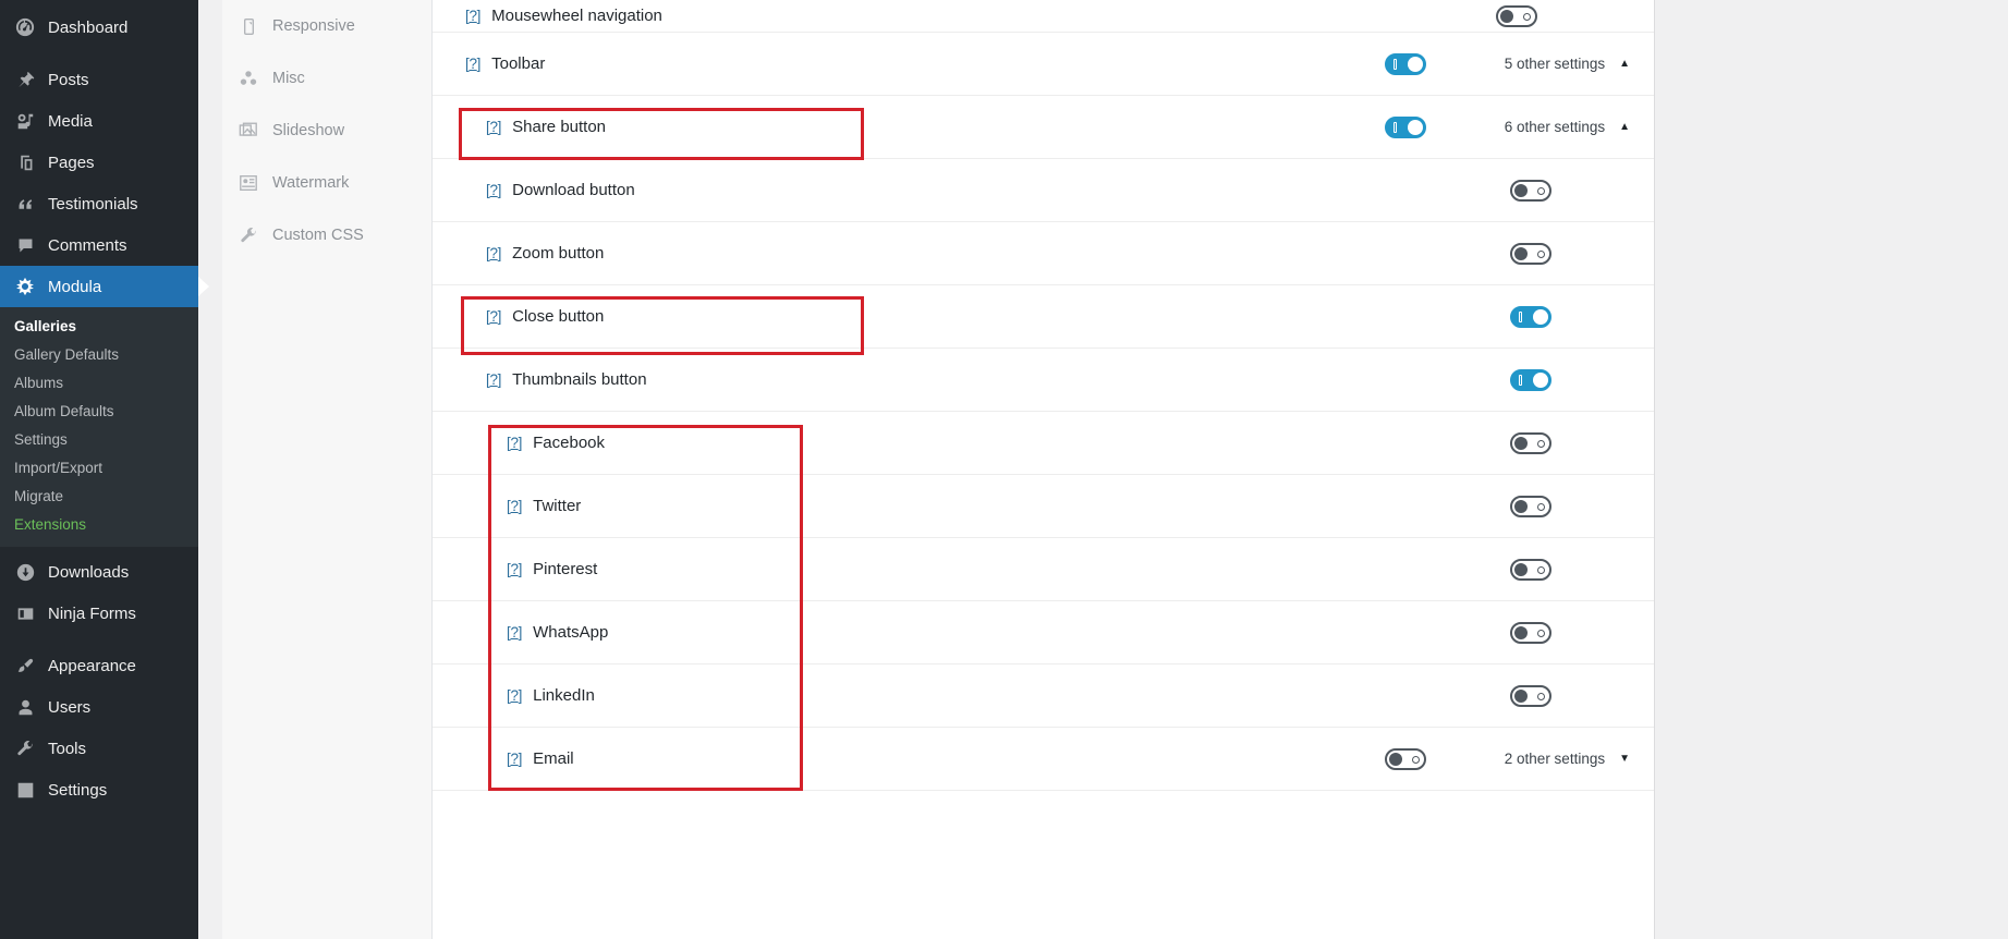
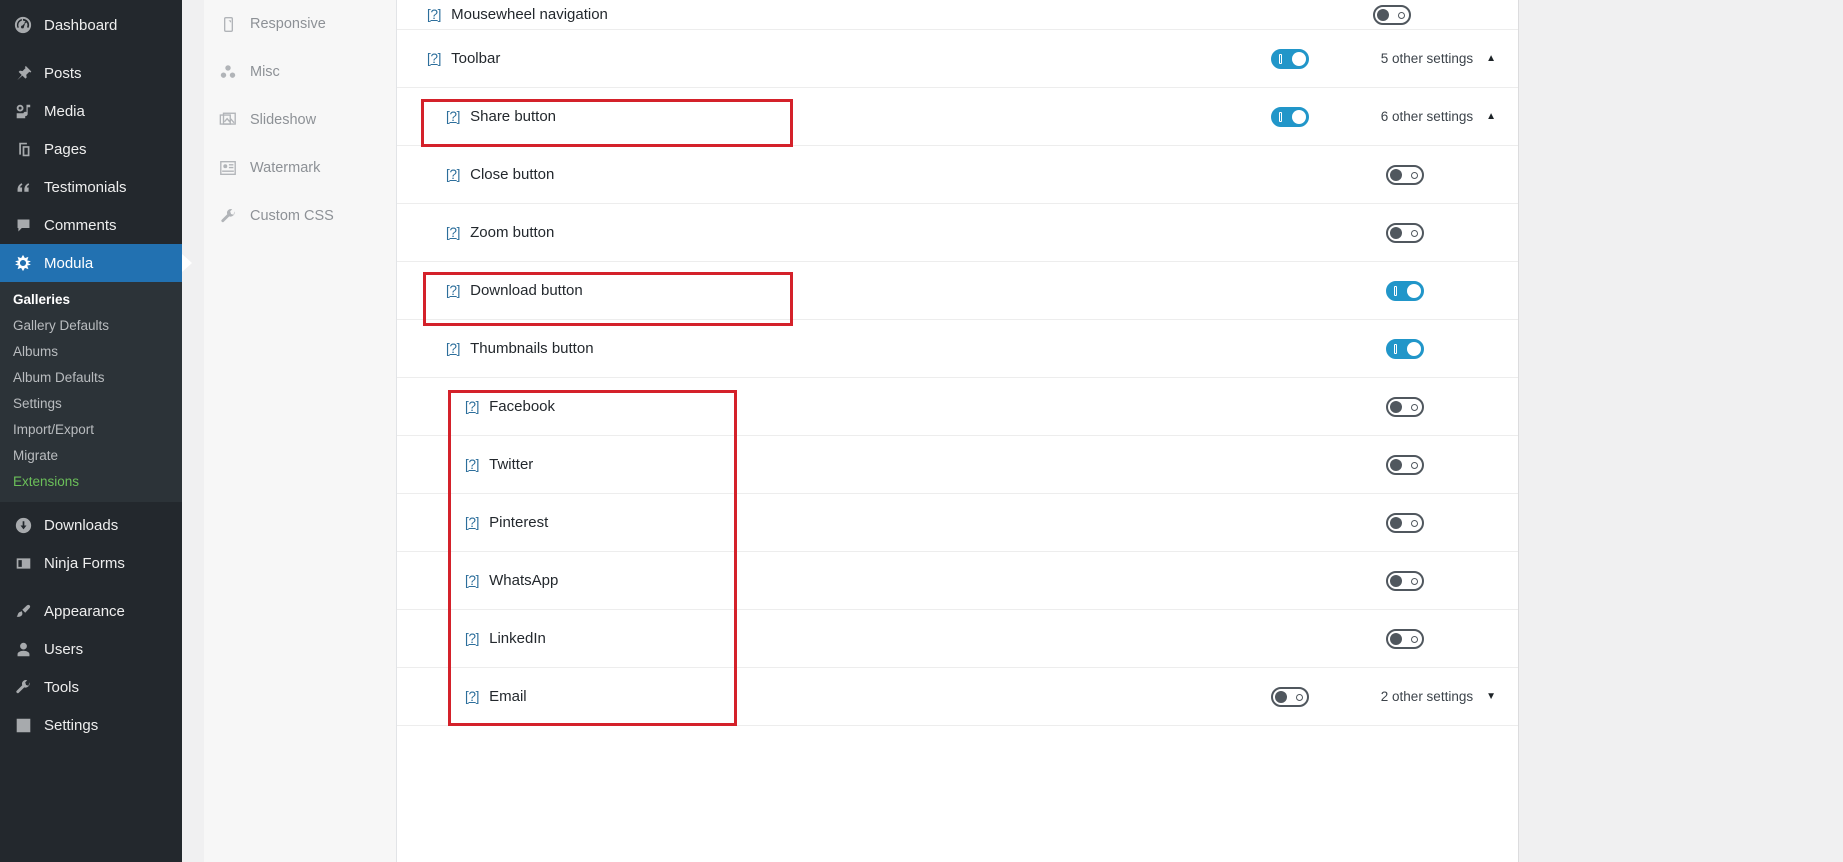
  Dashboard
  Posts
  Media
  Pages
  Testimonials
  Comments
  Modula
  Galleries
  Gallery Defaults
  Albums
  Album Defaults
  Settings
  Import/Export
  Migrate
  Extensions
  Downloads
  Ninja Forms
  Appearance
  Users
  Tools
  Settings
  Responsive
  Misc
  Slideshow
  Watermark
  Custom CSS
  [?]
  Mousewheel navigation
  [?]
  Toolbar
  5 other settings
  ▲
  [?]
  Share button
  6 other settings
  ▲
  [?]
- Download button
+ Close button
  [?]
  Zoom button
  [?]
- Close button
+ Download button
  [?]
  Thumbnails button
  [?]
  Facebook
  [?]
  Twitter
  [?]
  Pinterest
  [?]
  WhatsApp
  [?]
  LinkedIn
  [?]
  Email
  2 other settings
  ▼
